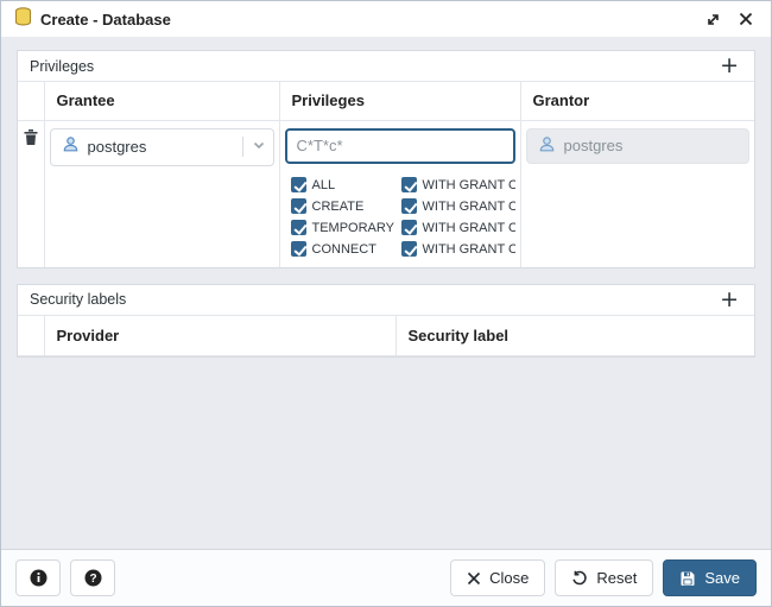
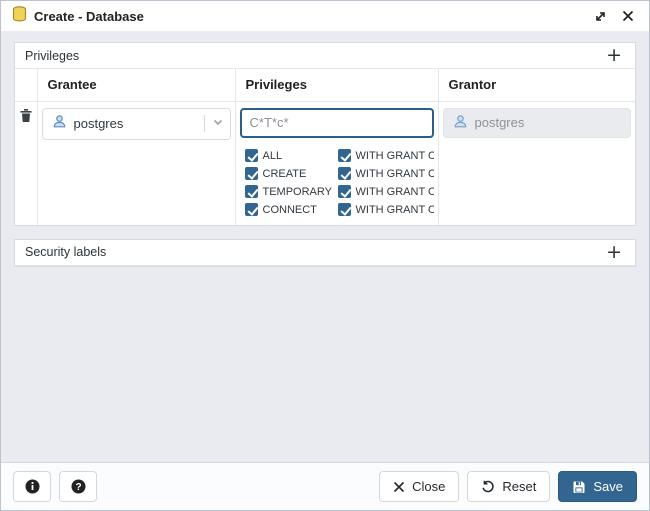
  Create - Database
  Privileges
  +
  	Grantee	Privileges	Grantor
  	postgres	C*T*c* ALL WITH GRANT O CREATE WITH GRANT O TEMPORARY WITH GRANT O CONNECT WITH GRANT O	postgres
  Security labels
  +
- 	Provider	Security label
  ?
  Close
  Reset
  Save
